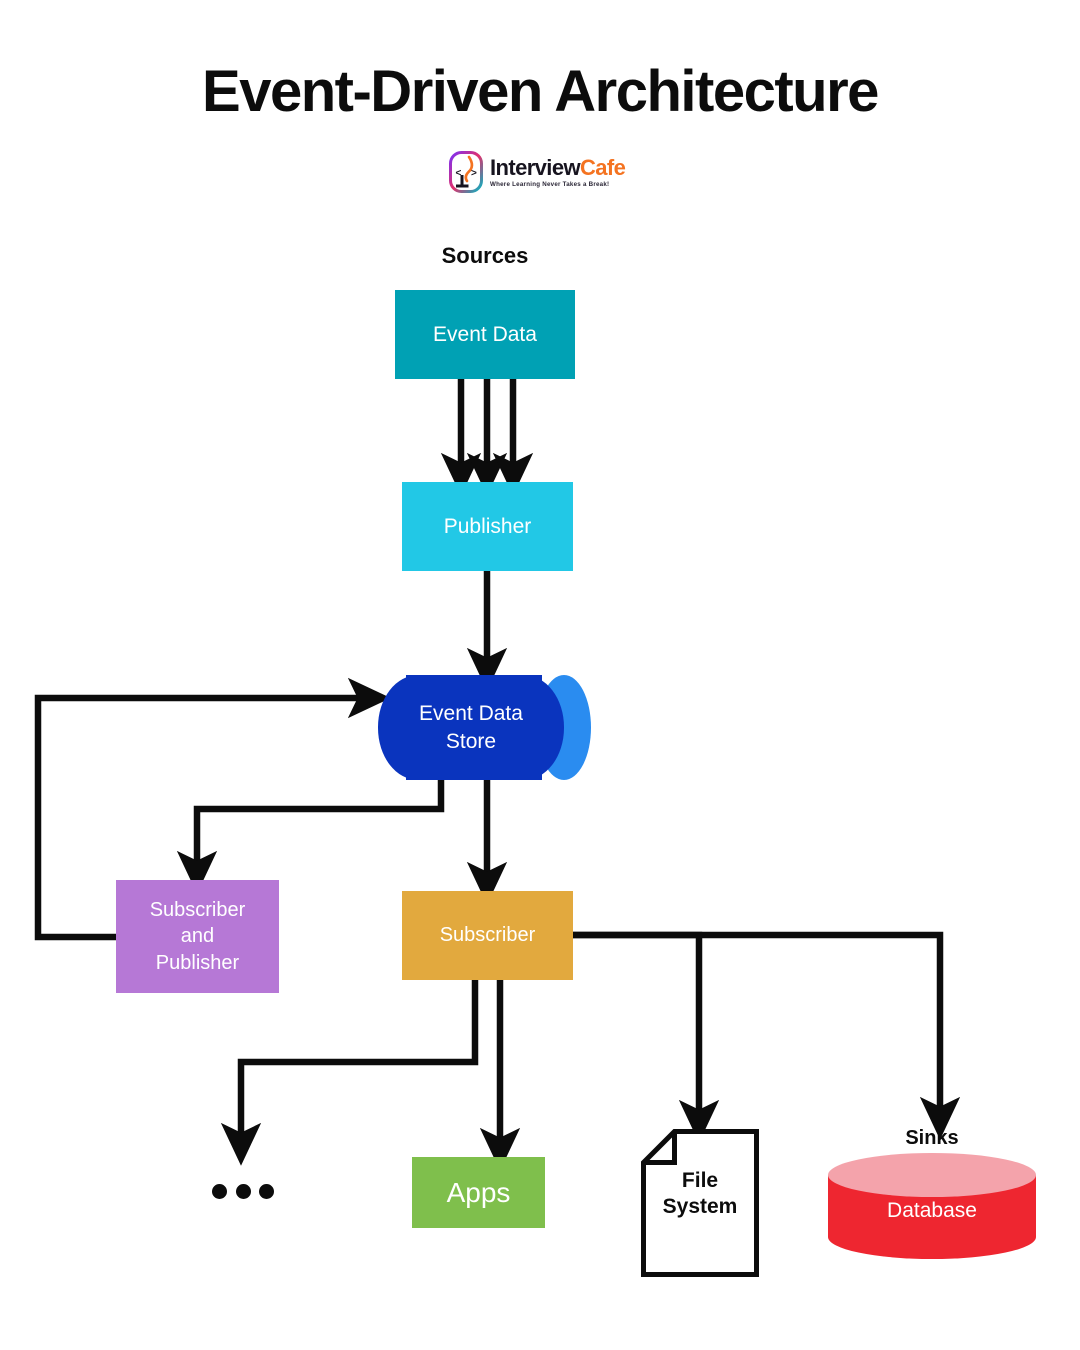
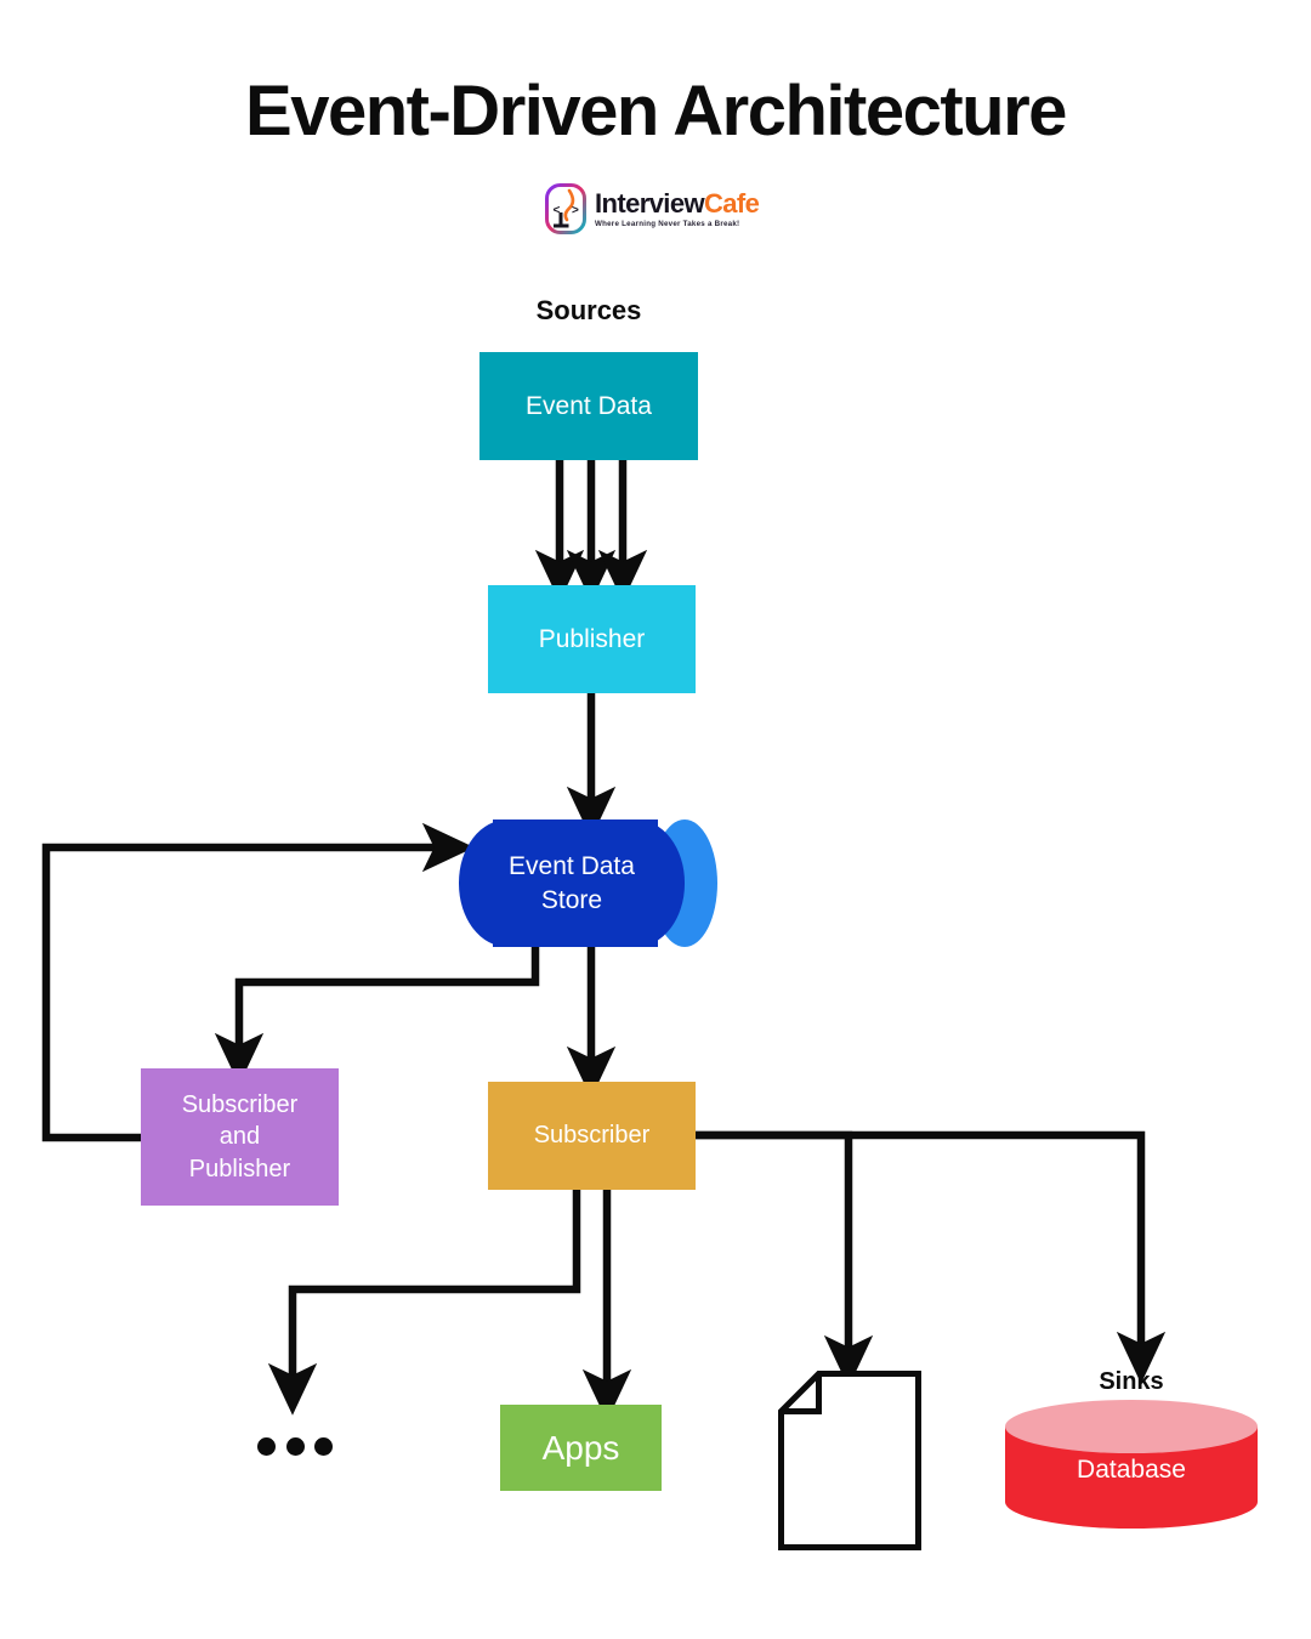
  Event-Driven Architecture
  <
  >
  InterviewCafe
  Sources
  Sinks
  Event Data
  Publisher
  Event Data
  Store
  Subscriber
  and
  Publisher
  Subscriber
  Apps
- File
- System
  Database
